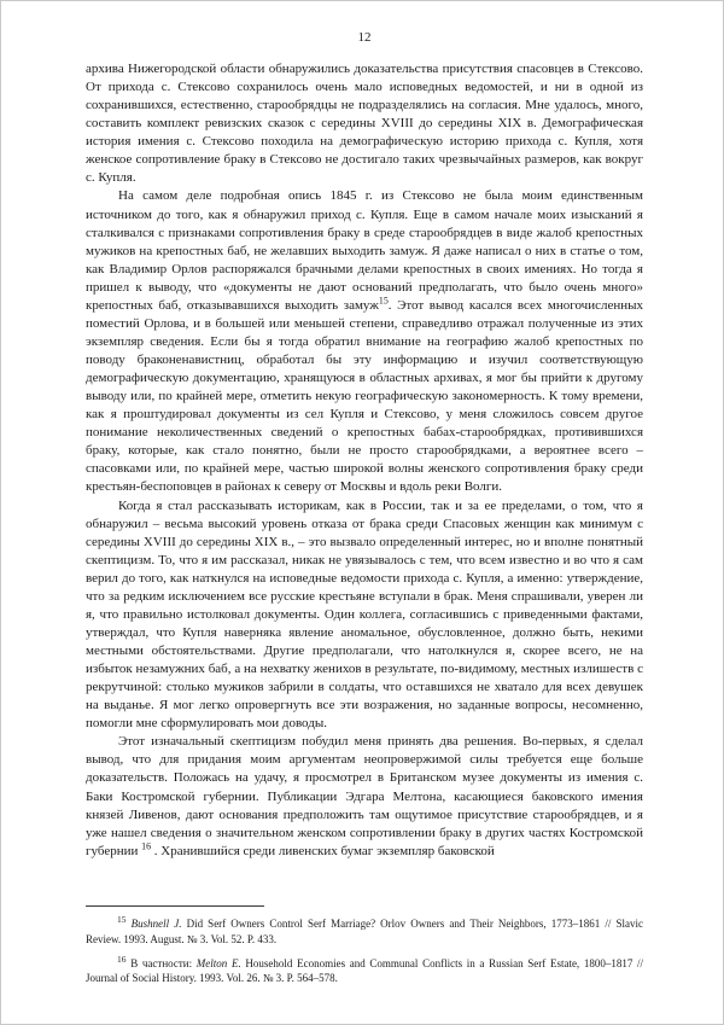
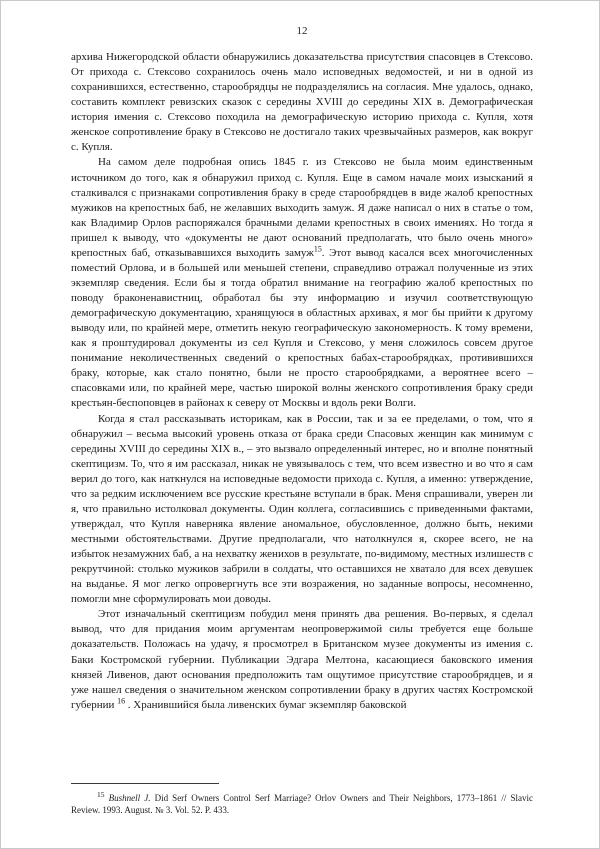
  12
- архива Нижегородской области обнаружились доказательства присутствия спасовцев в Стексово. От прихода с. Стексово сохранилось очень мало исповедных ведомостей, и ни в одной из сохранившихся, естественно, старообрядцы не подразделялись на согласия. Мне удалось, много, составить комплект ревизских сказок с середины XVIII до середины XIX в. Демографическая история имения с. Стексово походила на демографическую историю прихода с. Купля, хотя женское сопротивление браку в Стексово не достигало таких чрезвычайных размеров, как вокруг с. Купля.
+ архива Нижегородской области обнаружились доказательства присутствия спасовцев в Стексово. От прихода с. Стексово сохранилось очень мало исповедных ведомостей, и ни в одной из сохранившихся, естественно, старообрядцы не подразделялись на согласия. Мне удалось, однако, составить комплект ревизских сказок с середины XVIII до середины XIX в. Демографическая история имения с. Стексово походила на демографическую историю прихода с. Купля, хотя женское сопротивление браку в Стексово не достигало таких чрезвычайных размеров, как вокруг с. Купля.
  На самом деле подробная опись 1845 г. из Стексово не была моим единственным источником до того, как я обнаружил приход с. Купля. Еще в самом начале моих изысканий я сталкивался с признаками сопротивления браку в среде старообрядцев в виде жалоб крепостных мужиков на крепостных баб, не желавших выходить замуж. Я даже написал о них в статье о том, как Владимир Орлов распоряжался брачными делами крепостных в своих имениях. Но тогда я пришел к выводу, что «документы не дают оснований предполагать, что было очень много» крепостных баб, отказывавшихся выходить замуж15. Этот вывод касался всех многочисленных поместий Орлова, и в большей или меньшей степени, справедливо отражал полученные из этих экземпляр сведения. Если бы я тогда обратил внимание на географию жалоб крепостных по поводу браконенавистниц, обработал бы эту информацию и изучил соответствующую демографическую документацию, хранящуюся в областных архивах, я мог бы прийти к другому выводу или, по крайней мере, отметить некую географическую закономерность. К тому времени, как я проштудировал документы из сел Купля и Стексово, у меня сложилось совсем другое понимание неколичественных сведений о крепостных бабах-старообрядках, противившихся браку, которые, как стало понятно, были не просто старообрядками, а вероятнее всего – спасовками или, по крайней мере, частью широкой волны женского сопротивления браку среди крестьян-беспоповцев в районах к северу от Москвы и вдоль реки Волги.
  Когда я стал рассказывать историкам, как в России, так и за ее пределами, о том, что я обнаружил – весьма высокий уровень отказа от брака среди Спасовых женщин как минимум с середины XVIII до середины XIX в., – это вызвало определенный интерес, но и вполне понятный скептицизм. То, что я им рассказал, никак не увязывалось с тем, что всем известно и во что я сам верил до того, как наткнулся на исповедные ведомости прихода с. Купля, а именно: утверждение, что за редким исключением все русские крестьяне вступали в брак. Меня спрашивали, уверен ли я, что правильно истолковал документы. Один коллега, согласившись с приведенными фактами, утверждал, что Купля наверняка явление аномальное, обусловленное, должно быть, некими местными обстоятельствами. Другие предполагали, что натолкнулся я, скорее всего, не на избыток незамужних баб, а на нехватку женихов в результате, по-видимому, местных излишеств с рекрутчиной: столько мужиков забрили в солдаты, что оставшихся не хватало для всех девушек на выданье. Я мог легко опровергнуть все эти возражения, но заданные вопросы, несомненно, помогли мне сформулировать мои доводы.
- Этот изначальный скептицизм побудил меня принять два решения. Во-первых, я сделал вывод, что для придания моим аргументам неопровержимой силы требуется еще больше доказательств. Положась на удачу, я просмотрел в Британском музее документы из имения с. Баки Костромской губернии. Публикации Эдгара Мелтона, касающиеся баковского имения князей Ливенов, дают основания предположить там ощутимое присутствие старообрядцев, и я уже нашел сведения о значительном женском сопротивлении браку в других частях Костромской губернии 16 . Хранившийся среди ливенских бумаг экземпляр баковской
+ Этот изначальный скептицизм побудил меня принять два решения. Во-первых, я сделал вывод, что для придания моим аргументам неопровержимой силы требуется еще больше доказательств. Положась на удачу, я просмотрел в Британском музее документы из имения с. Баки Костромской губернии. Публикации Эдгара Мелтона, касающиеся баковского имения князей Ливенов, дают основания предположить там ощутимое присутствие старообрядцев, и я уже нашел сведения о значительном женском сопротивлении браку в других частях Костромской губернии 16 . Хранившийся была ливенских бумаг экземпляр баковской
  15 Bushnell J. Did Serf Owners Control Serf Marriage? Orlov Owners and Their Neighbors, 1773–1861 // Slavic Review. 1993. August. № 3. Vol. 52. P. 433.
- 16 В частности: Melton E. Household Economies and Communal Conflicts in a Russian Serf Estate, 1800–1817 // Journal of Social History. 1993. Vol. 26. № 3. P. 564–578.
